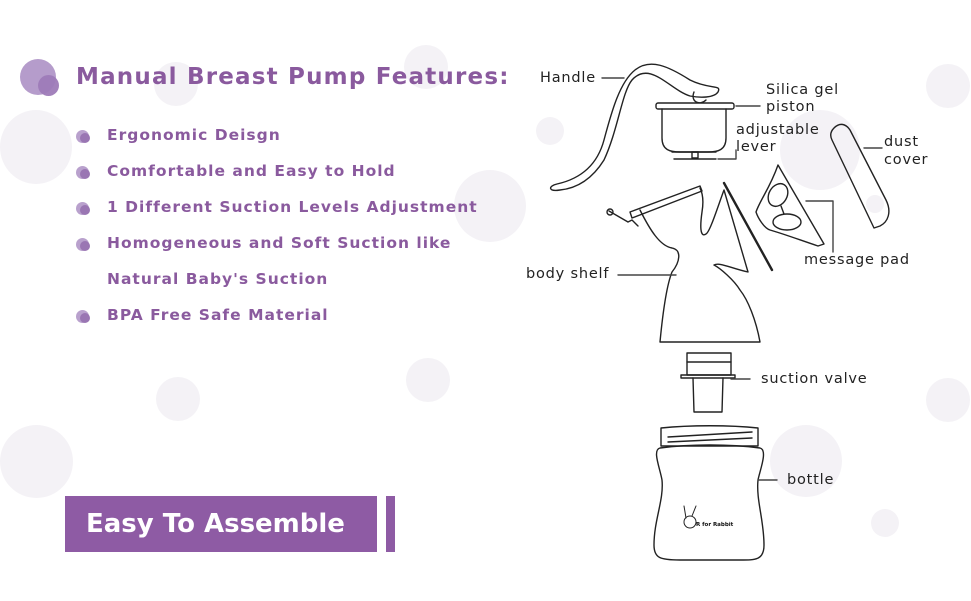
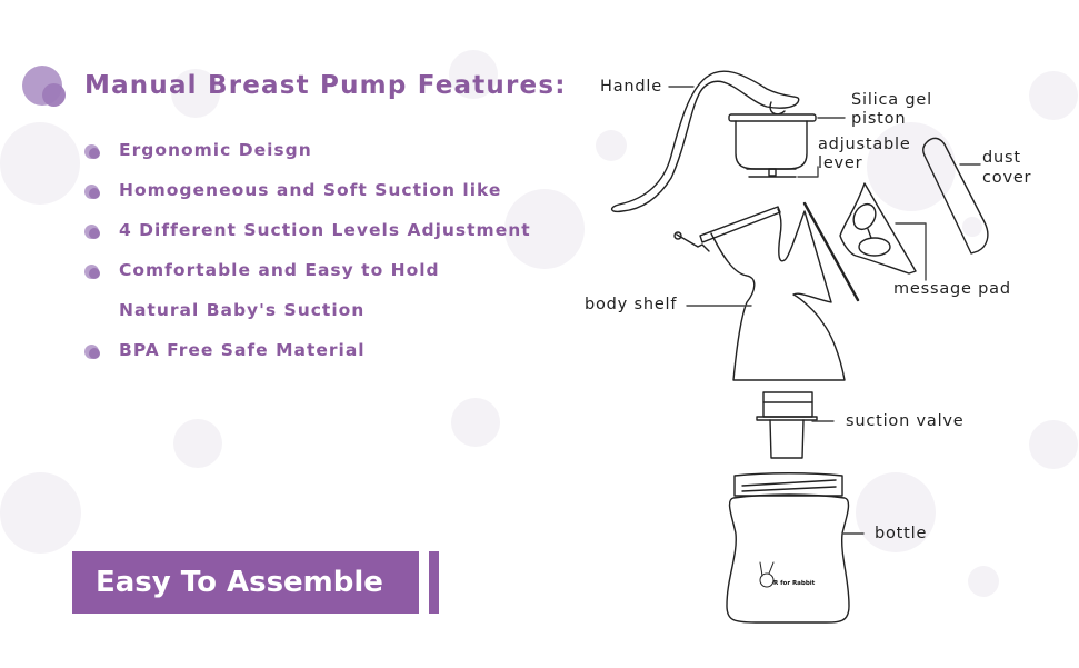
  Manual Breast Pump Features:
  Ergonomic Deisgn
- Comfortable and Easy to Hold
+ Homogeneous and Soft Suction like
- 1 Different Suction Levels Adjustment
+ 4 Different Suction Levels Adjustment
- Homogeneous and Soft Suction like
+ Comfortable and Easy to Hold
  Natural Baby's Suction
  BPA Free Safe Material
  Easy To Assemble
  Handle
  Silica gel
  piston
  adjustable
  lever
  dust
  cover
  body shelf
  message pad
  suction valve
  bottle
